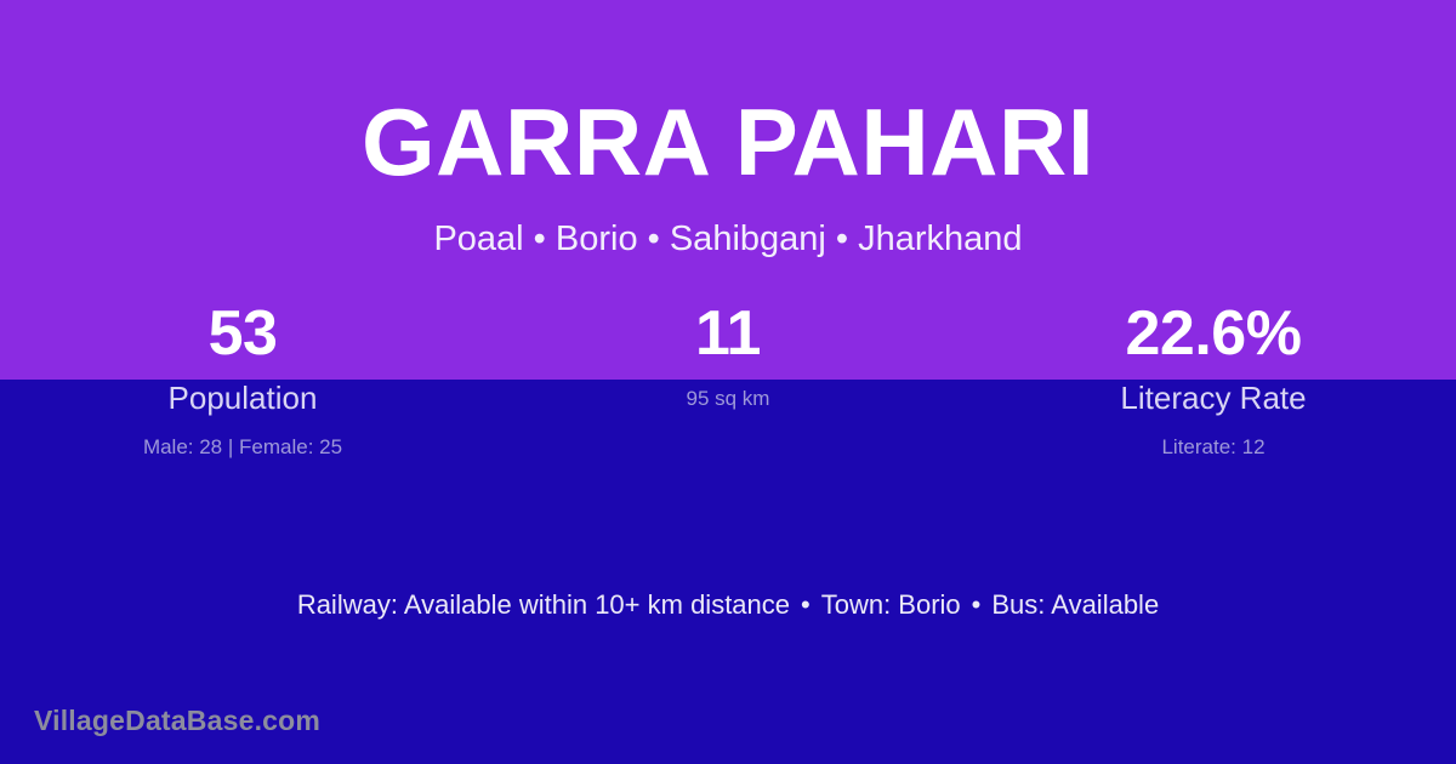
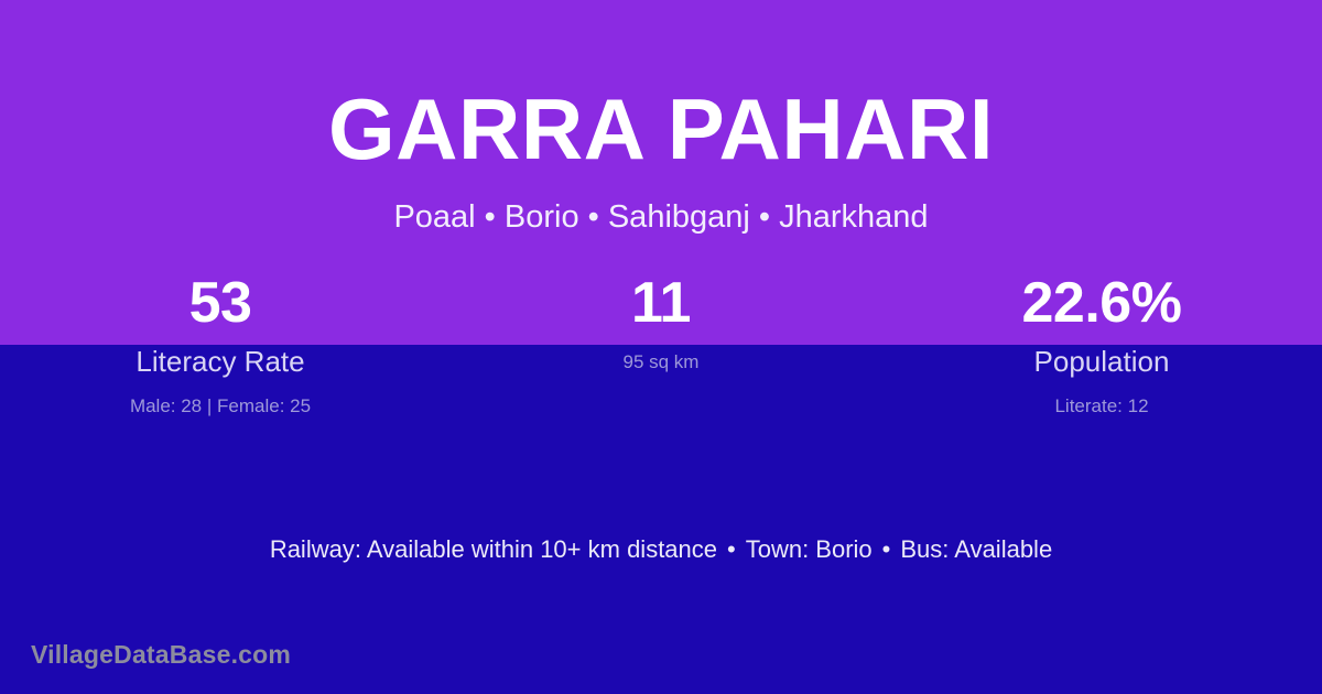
  GARRA PAHARI
  Poaal • Borio • Sahibganj • Jharkhand
  53
- Population
+ Literacy Rate
  Male: 28 | Female: 25
  11
  95 sq km
  22.6%
- Literacy Rate
+ Population
  Literate: 12
  Railway: Available within 10+ km distance • Town: Borio • Bus: Available
  VillageDataBase.com
